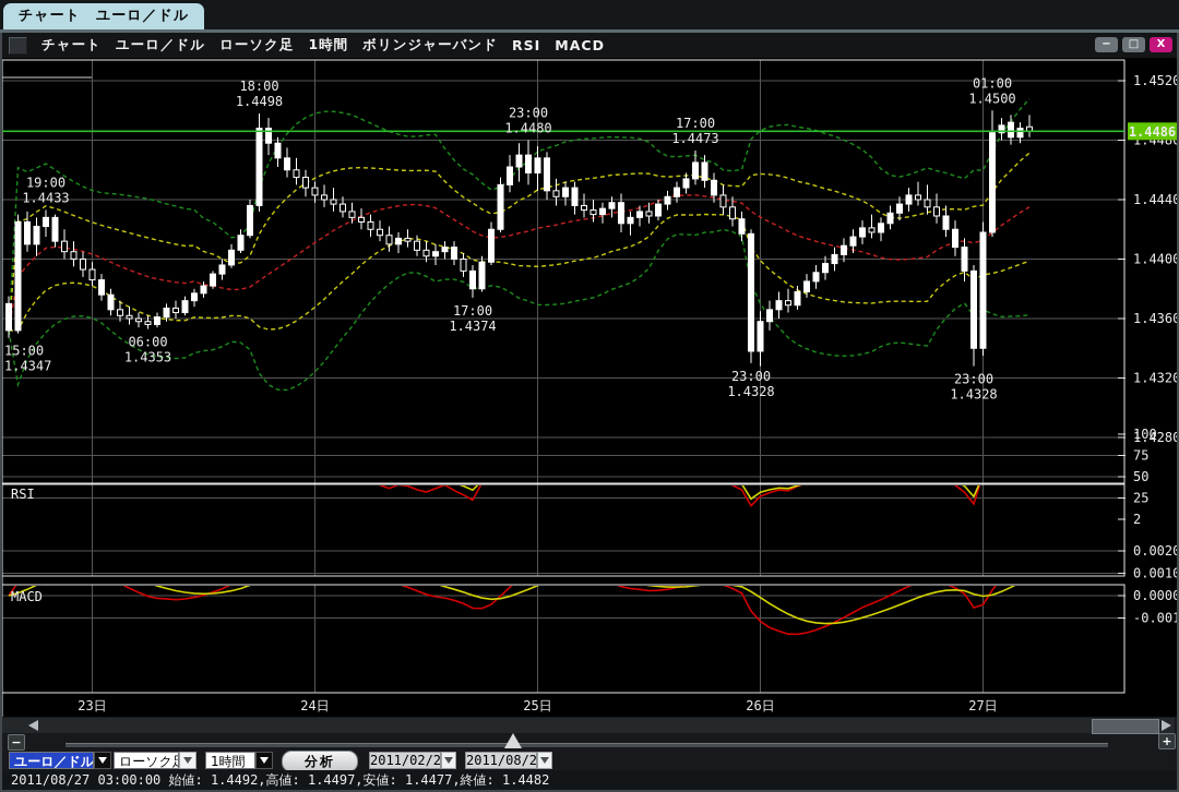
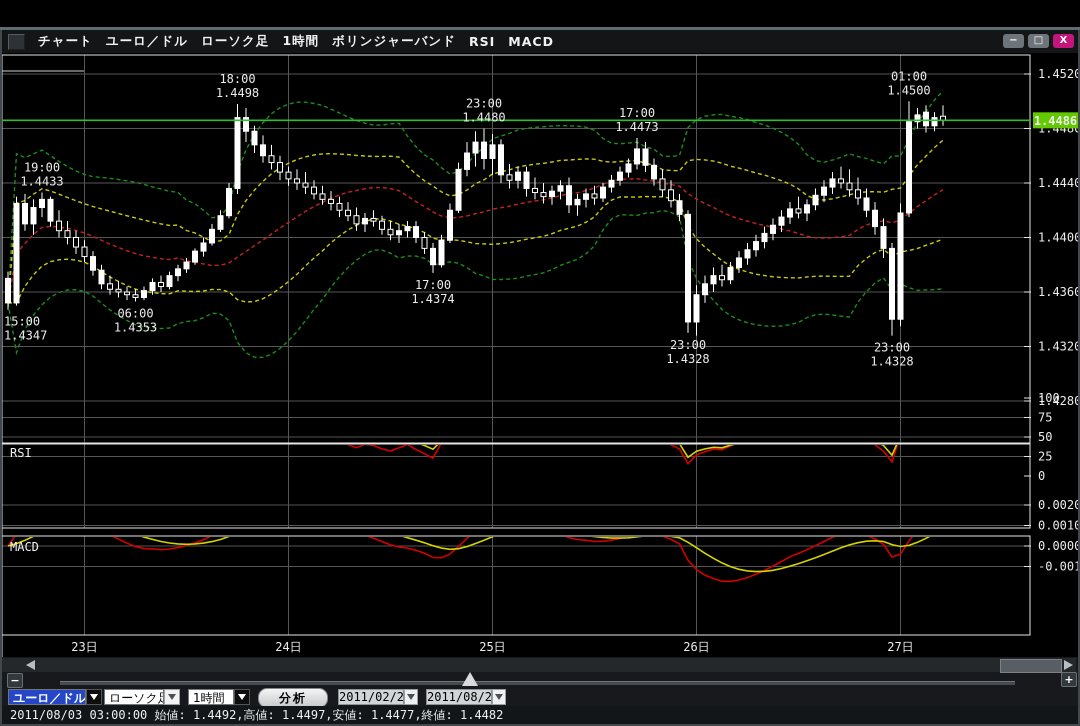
  1.452
  1.448
  1.444
  1.440
  1.436
  1.432
  1.428
  100
  75
  50
  25
- 2
+ 0
  0.002
  0.001
  0.000
  -0.00
  1.4486
  15:00
  1.4347
  19:00
  1.4433
  06:00
  1.4353
  18:00
  1.4498
  17:00
  1.4374
  23:00
  1.4480
  17:00
  1.4473
  23:00
  1.4328
  23:00
  1.4328
  01:00
  1.4500
  23日
  24日
  25日
  26日
  27日
- チャート ユーロ／ドル
  チャート
  ユーロ／ドル
  ローソク足
  1時間
  ボリンジャーバンド
  RSI
  MACD
  −
  □
  X
  RSI
  MACD
  −
  +
  ユーロ／ドル
  ローソク
  1時間
  分析
  2011/02/2
  2011/08/2
- 2011/08/27 03:00:00 始値: 1.4492,高値: 1.4497,安値: 1.4477,終値: 1.4482
+ 2011/08/03 03:00:00 始値: 1.4492,高値: 1.4497,安値: 1.4477,終値: 1.4482
